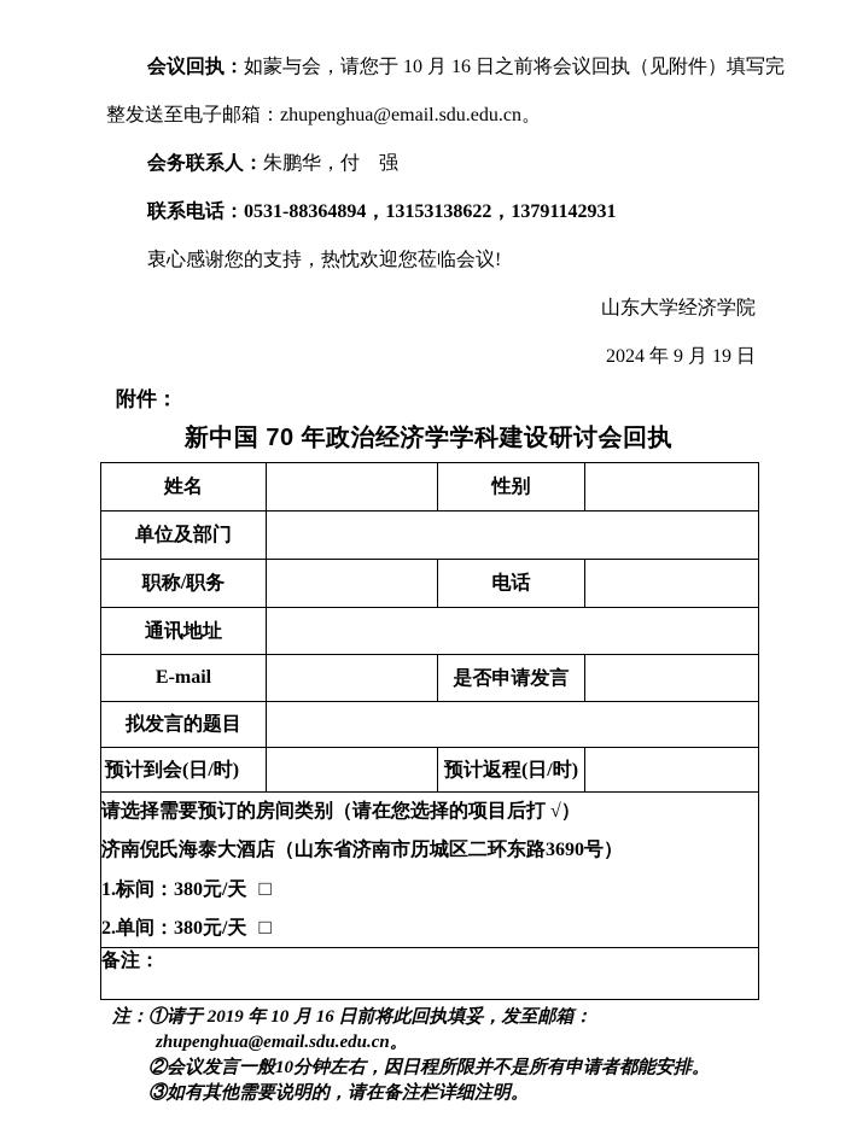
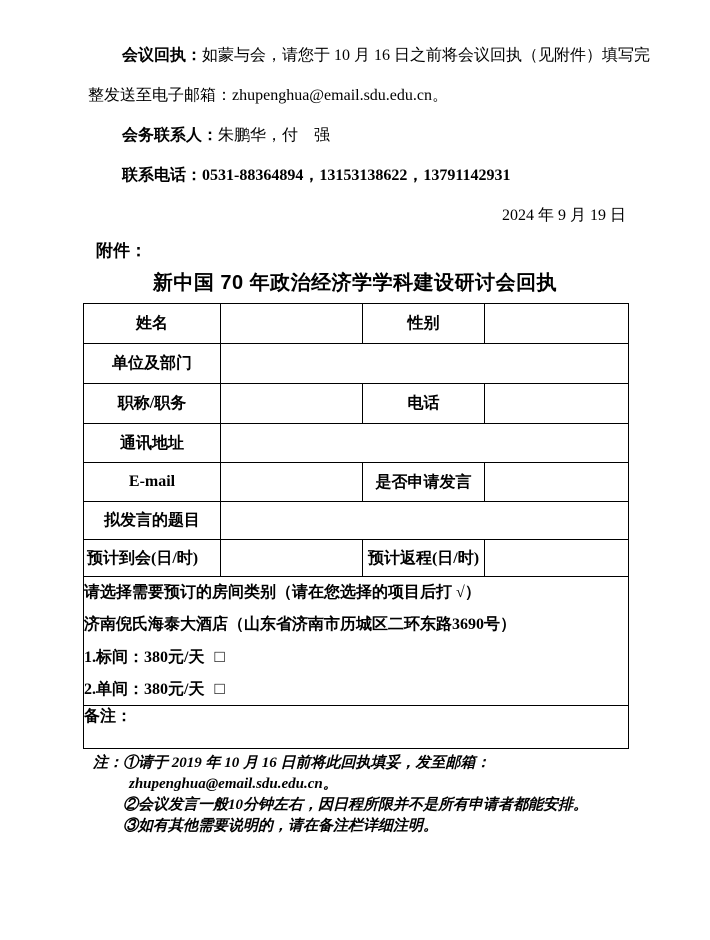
  会议回执：如蒙与会，请您于 10 月 16 日之前将会议回执（见附件）填写完
  整发送至电子邮箱：zhupenghua@email.sdu.edu.cn。
  会务联系人：朱鹏华，付 强
  联系电话：0531-88364894，13153138622，13791142931
- 衷心感谢您的支持，热忱欢迎您莅临会议!
- 山东大学经济学院
  2024 年 9 月 19 日
  附件：
  新中国 70 年政治经济学学科建设研讨会回执
  姓名		性别
  单位及部门
  职称/职务		电话
  通讯地址
  E-mail		是否申请发言
  拟发言的题目
  预计到会(日/时)		预计返程(日/时)
  请选择需要预订的房间类别（请在您选择的项目后打 √） 济南倪氏海泰大酒店（山东省济南市历城区二环东路3690号） 1.标间：380元/天 □ 2.单间：380元/天 □
  备注：
  注：
  ①请于 2019 年 10 月 16 日前将此回执填妥，发至邮箱：
  zhupenghua@email.sdu.edu.cn。
  ②会议发言一般10分钟左右，因日程所限并不是所有申请者都能安排。
  ③如有其他需要说明的，请在备注栏详细注明。
